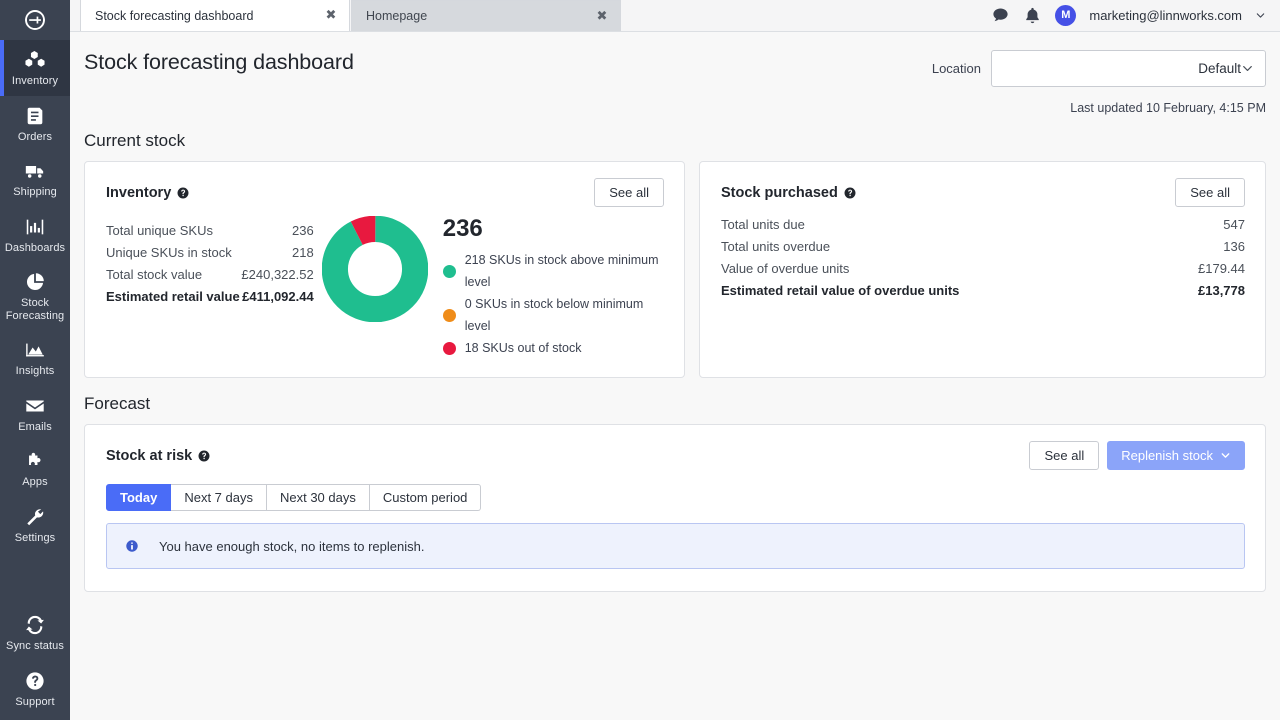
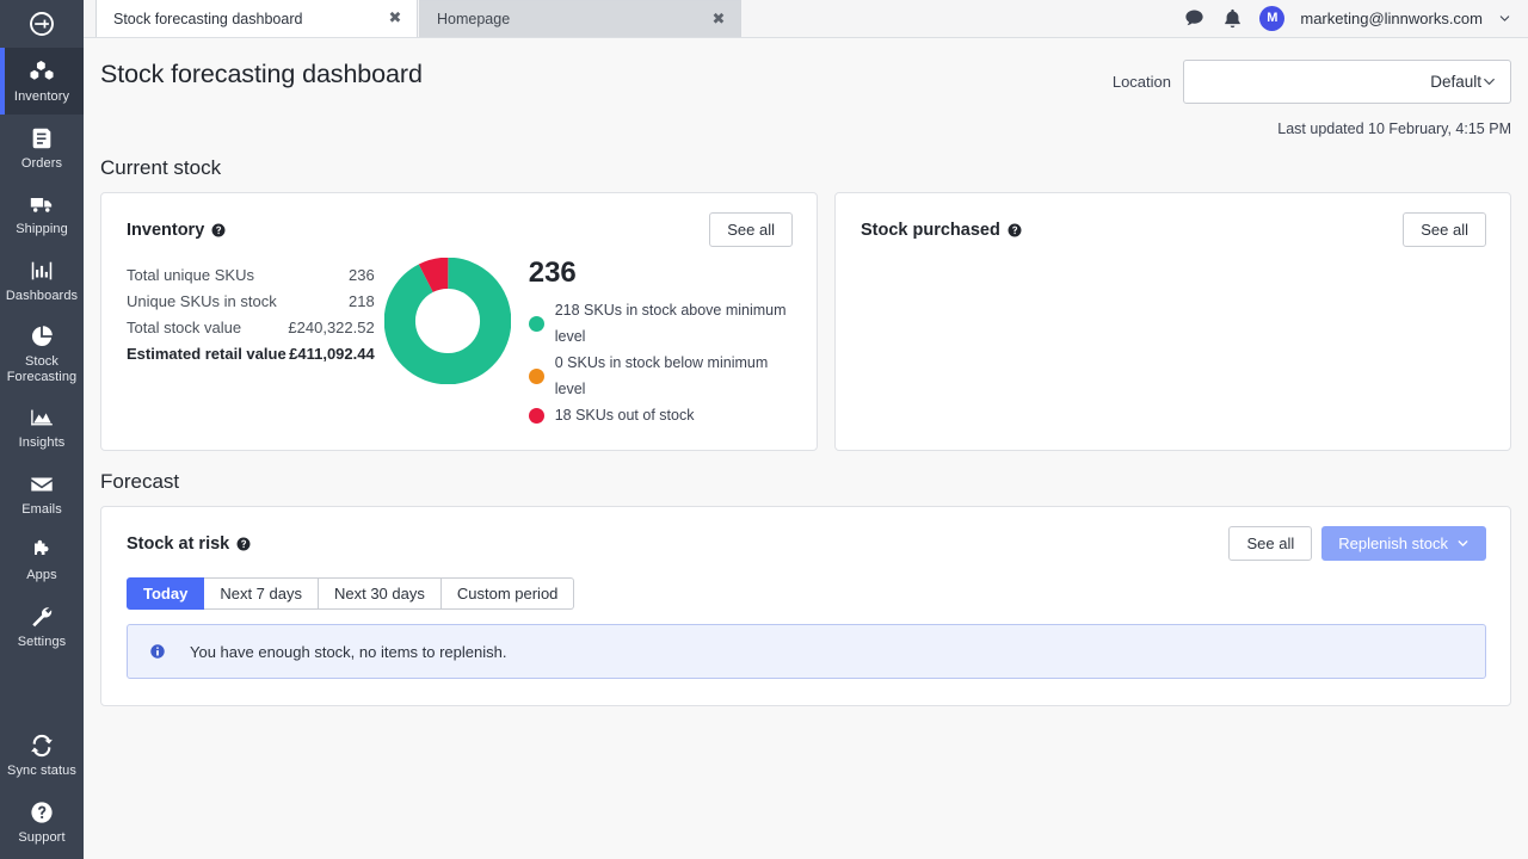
  Inventory
  Orders
  Shipping
  Dashboards
  Stock Forecasting
  Insights
  Emails
  Apps
  Settings
  Sync status
  Support
  Stock forecasting dashboard
  ✖
  Homepage
  ✖
  M
  marketing@linnworks.com
  Stock forecasting dashboard
  Location
  Default
  Last updated 10 February, 4:15 PM
  Current stock
  Inventory
  See all
  Total unique SKUs
  236
  Unique SKUs in stock
  218
  Total stock value
  £240,322.52
  Estimated retail value
  £411,092.44
  236
  218 SKUs in stock above minimum level
  0 SKUs in stock below minimum level
  18 SKUs out of stock
  Stock purchased
  See all
- Total units due
- 547
- Total units overdue
- 136
- Value of overdue units
- £179.44
- Estimated retail value of overdue units
- £13,778
  Forecast
  Stock at risk
  See all
  Replenish stock
  Today
  Next 7 days
  Next 30 days
  Custom period
  You have enough stock, no items to replenish.
